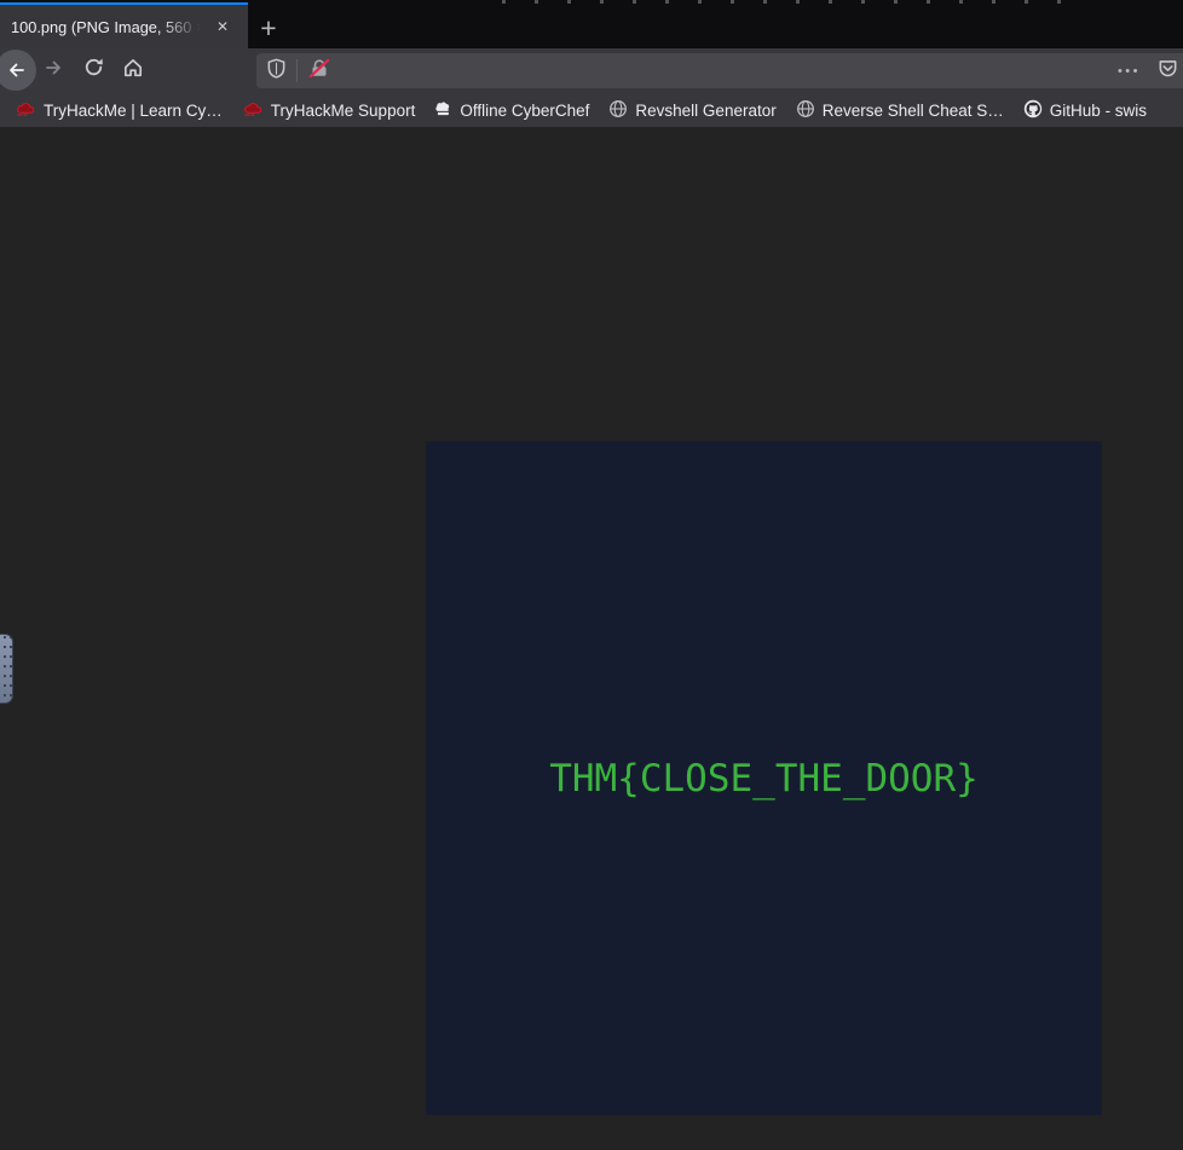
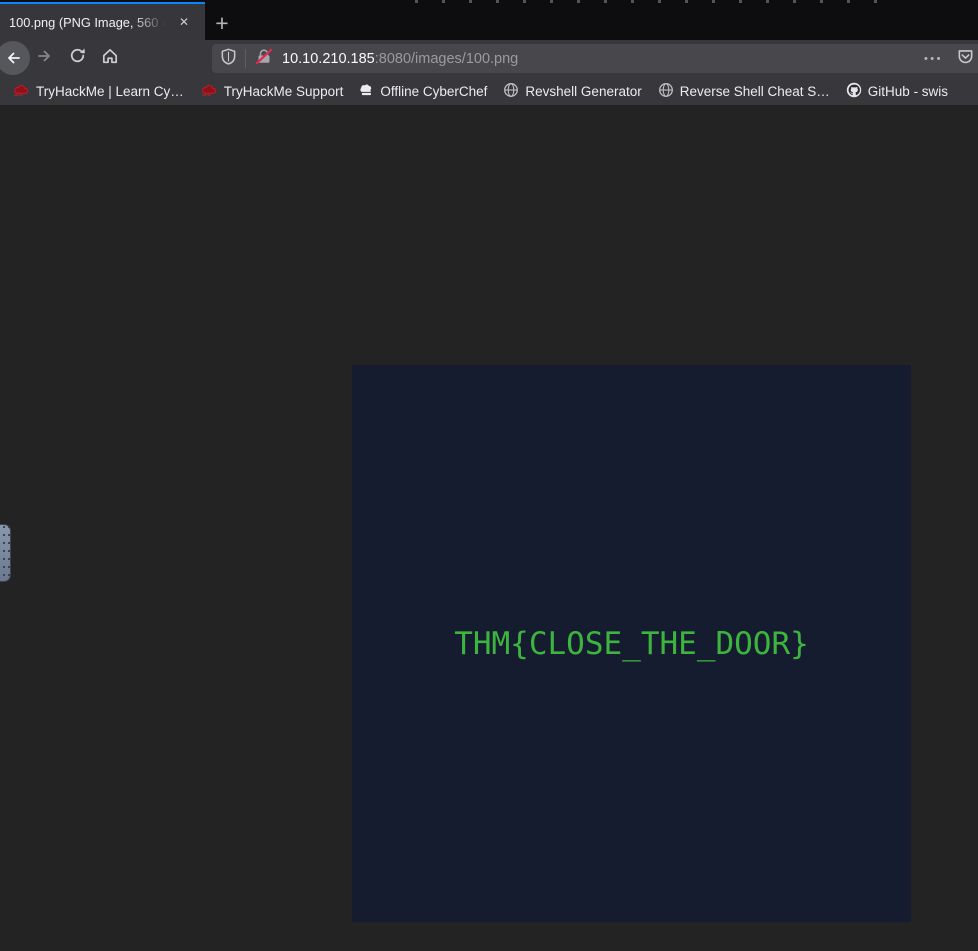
  100.png (PNG Image, 560 ×
  ✕
  +
+ 10.10.210.185:8080/images/100.png
  •••
  TryHackMe | Learn Cy…
  TryHackMe Support
  Offline CyberChef
  Revshell Generator
  Reverse Shell Cheat S…
  GitHub - swis
  THM{CLOSE_THE_DOOR}
